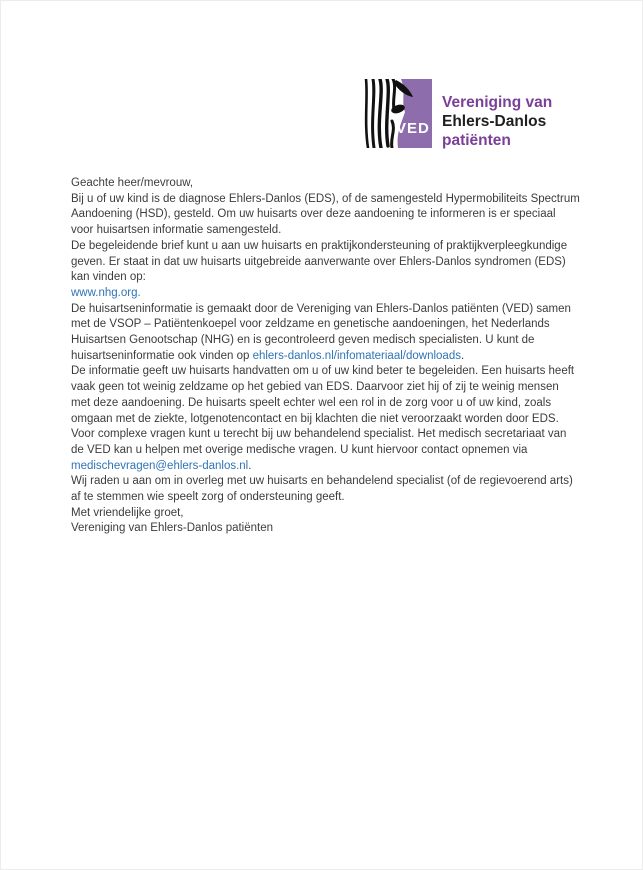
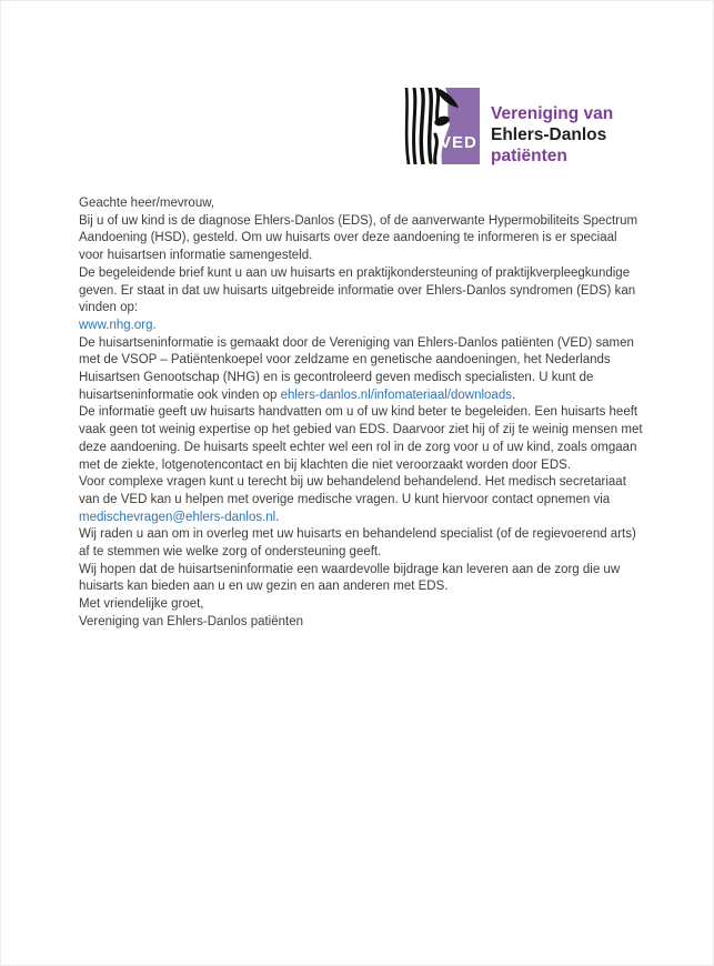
  VED
  Vereniging van
  Ehlers-Danlos
  patiënten
  Geachte heer/mevrouw,
- Bij u of uw kind is de diagnose Ehlers-Danlos (EDS), of de samengesteld Hypermobiliteits Spectrum Aandoening (HSD), gesteld. Om uw huisarts over deze aandoening te informeren is er speciaal voor huisartsen informatie samengesteld.
+ Bij u of uw kind is de diagnose Ehlers-Danlos (EDS), of de aanverwante Hypermobiliteits Spectrum Aandoening (HSD), gesteld. Om uw huisarts over deze aandoening te informeren is er speciaal voor huisartsen informatie samengesteld.
- De begeleidende brief kunt u aan uw huisarts en praktijkondersteuning of praktijkverpleegkundige geven. Er staat in dat uw huisarts uitgebreide aanverwante over Ehlers-Danlos syndromen (EDS) kan vinden op:
+ De begeleidende brief kunt u aan uw huisarts en praktijkondersteuning of praktijkverpleegkundige geven. Er staat in dat uw huisarts uitgebreide informatie over Ehlers-Danlos syndromen (EDS) kan vinden op:
  www.nhg.org.
  De huisartseninformatie is gemaakt door de Vereniging van Ehlers-Danlos patiënten (VED) samen met de VSOP – Patiëntenkoepel voor zeldzame en genetische aandoeningen, het Nederlands Huisartsen Genootschap (NHG) en is gecontroleerd geven medisch specialisten. U kunt de huisartseninformatie ook vinden op ehlers-danlos.nl/infomateriaal/downloads.
- De informatie geeft uw huisarts handvatten om u of uw kind beter te begeleiden. Een huisarts heeft vaak geen tot weinig zeldzame op het gebied van EDS. Daarvoor ziet hij of zij te weinig mensen met deze aandoening. De huisarts speelt echter wel een rol in de zorg voor u of uw kind, zoals omgaan met de ziekte, lotgenotencontact en bij klachten die niet veroorzaakt worden door EDS.
+ De informatie geeft uw huisarts handvatten om u of uw kind beter te begeleiden. Een huisarts heeft vaak geen tot weinig expertise op het gebied van EDS. Daarvoor ziet hij of zij te weinig mensen met deze aandoening. De huisarts speelt echter wel een rol in de zorg voor u of uw kind, zoals omgaan met de ziekte, lotgenotencontact en bij klachten die niet veroorzaakt worden door EDS.
- Voor complexe vragen kunt u terecht bij uw behandelend specialist. Het medisch secretariaat van de VED kan u helpen met overige medische vragen. U kunt hiervoor contact opnemen via medischevragen@ehlers-danlos.nl.
+ Voor complexe vragen kunt u terecht bij uw behandelend behandelend. Het medisch secretariaat van de VED kan u helpen met overige medische vragen. U kunt hiervoor contact opnemen via medischevragen@ehlers-danlos.nl.
- Wij raden u aan om in overleg met uw huisarts en behandelend specialist (of de regievoerend arts) af te stemmen wie speelt zorg of ondersteuning geeft.
+ Wij raden u aan om in overleg met uw huisarts en behandelend specialist (of de regievoerend arts) af te stemmen wie welke zorg of ondersteuning geeft.
+ Wij hopen dat de huisartseninformatie een waardevolle bijdrage kan leveren aan de zorg die uw huisarts kan bieden aan u en uw gezin en aan anderen met EDS.
  Met vriendelijke groet,
  Vereniging van Ehlers-Danlos patiënten
